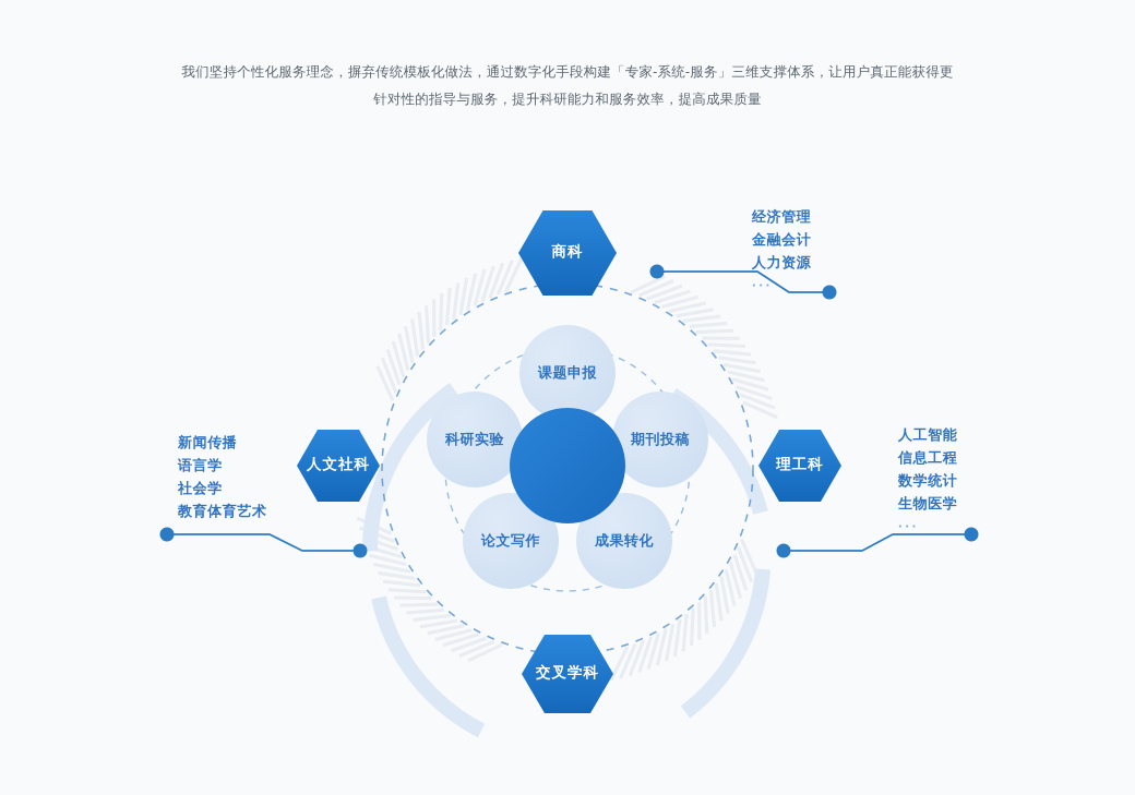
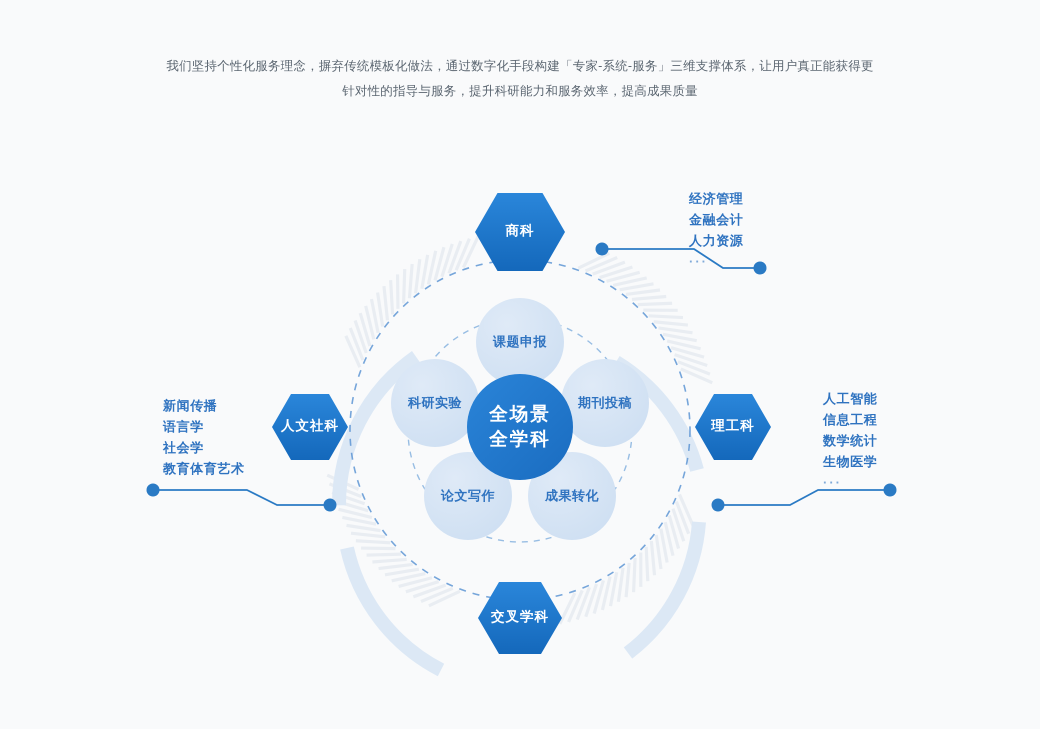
  我们坚持个性化服务理念，摒弃传统模板化做法，通过数字化手段构建「专家-系统-服务」三维支撑体系，让用户真正能获得更针对性的指导与服务，提升科研能力和服务效率，提高成果质量
  商科
  人文社科
  理工科
  交叉学科
  课题申报
  科研实验
  期刊投稿
  论文写作
  成果转化
+ 全场景
+ 全学科
  经济管理
  金融会计
  人力资源
  ···
  新闻传播
  语言学
  社会学
  教育体育艺术
  人工智能
  信息工程
  数学统计
  生物医学
  ···
